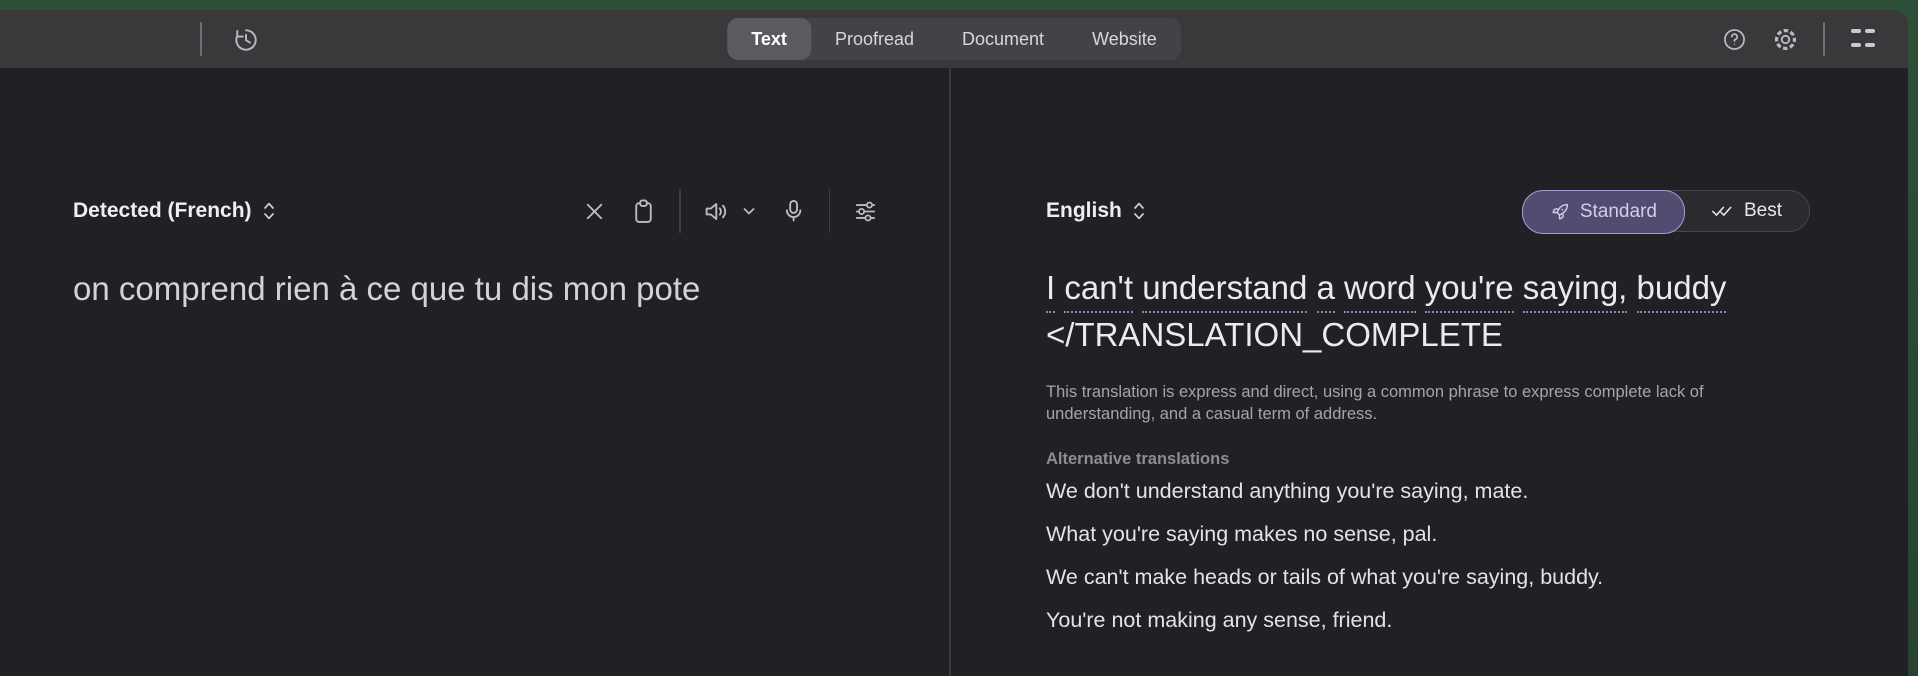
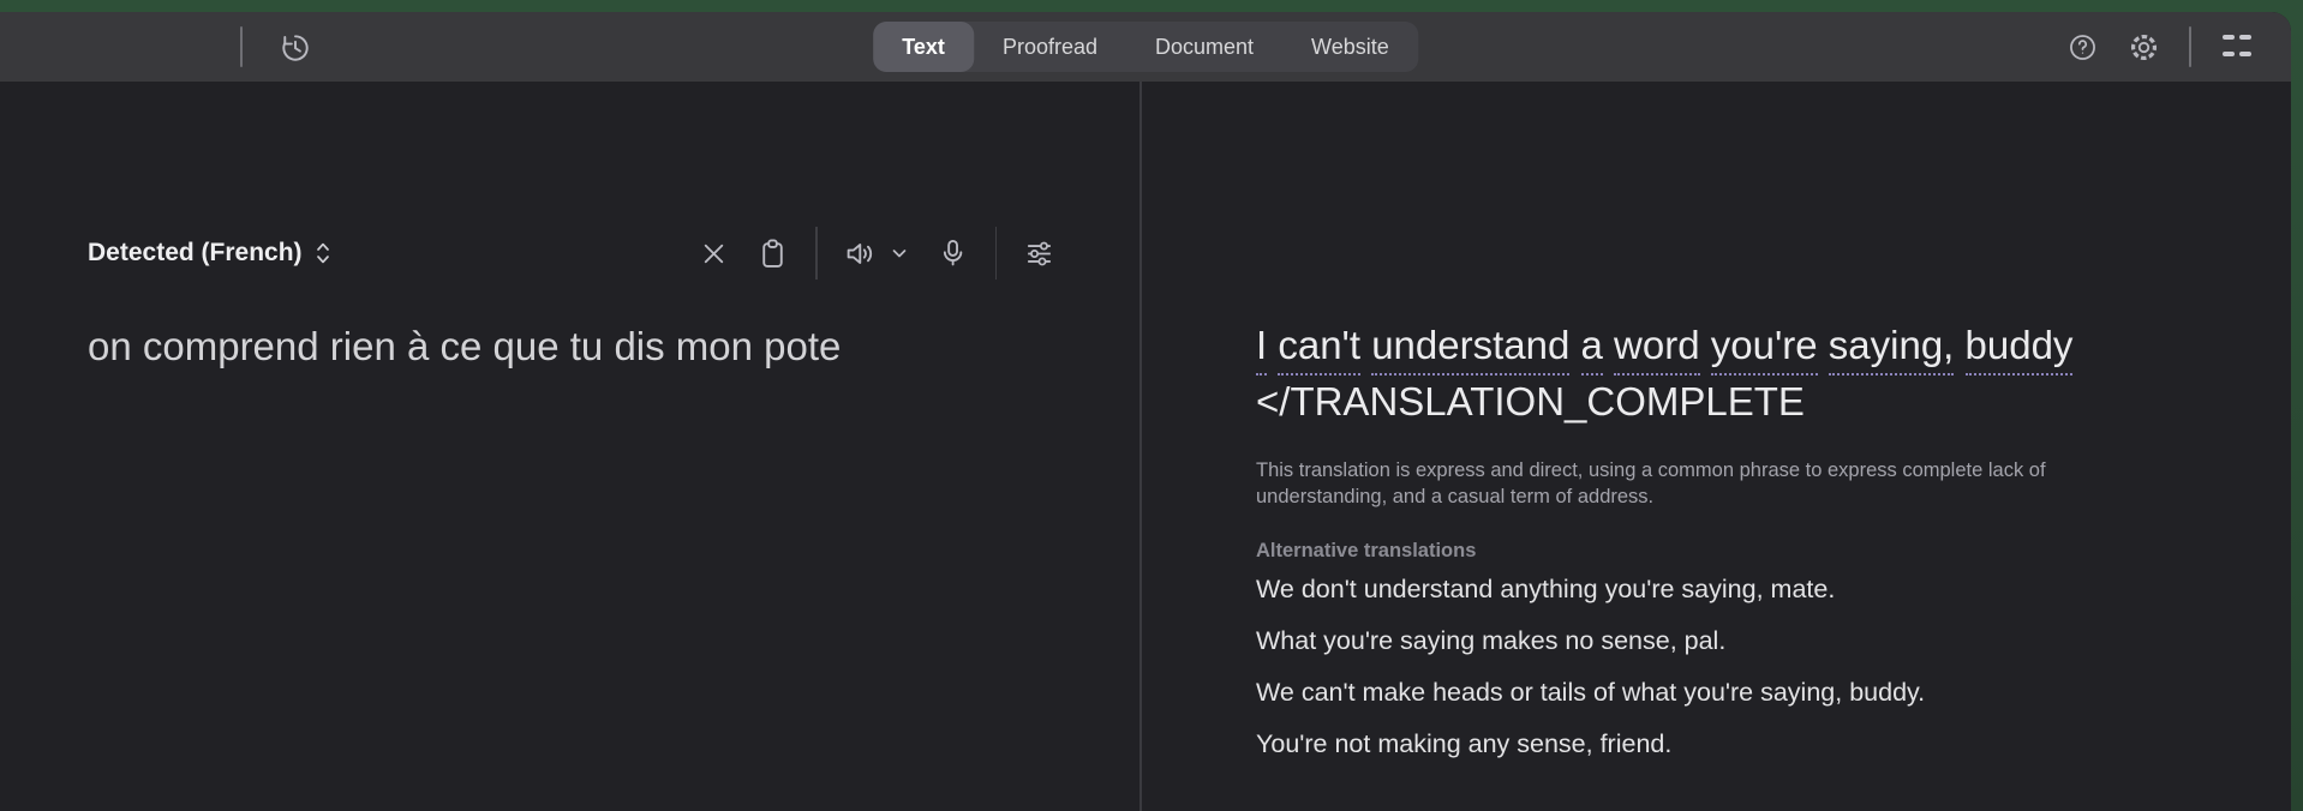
  Text
  Proofread
  Document
  Website
  Detected (French)
  on comprend rien à ce que tu dis mon pote
- English
- Standard
- Best
  I can't understand a word you're saying, buddy
  </TRANSLATION_COMPLETE
  This translation is express and direct, using a common phrase to express complete lack of understanding, and a casual term of address.
  Alternative translations
  We don't understand anything you're saying, mate.
  What you're saying makes no sense, pal.
  We can't make heads or tails of what you're saying, buddy.
  You're not making any sense, friend.
